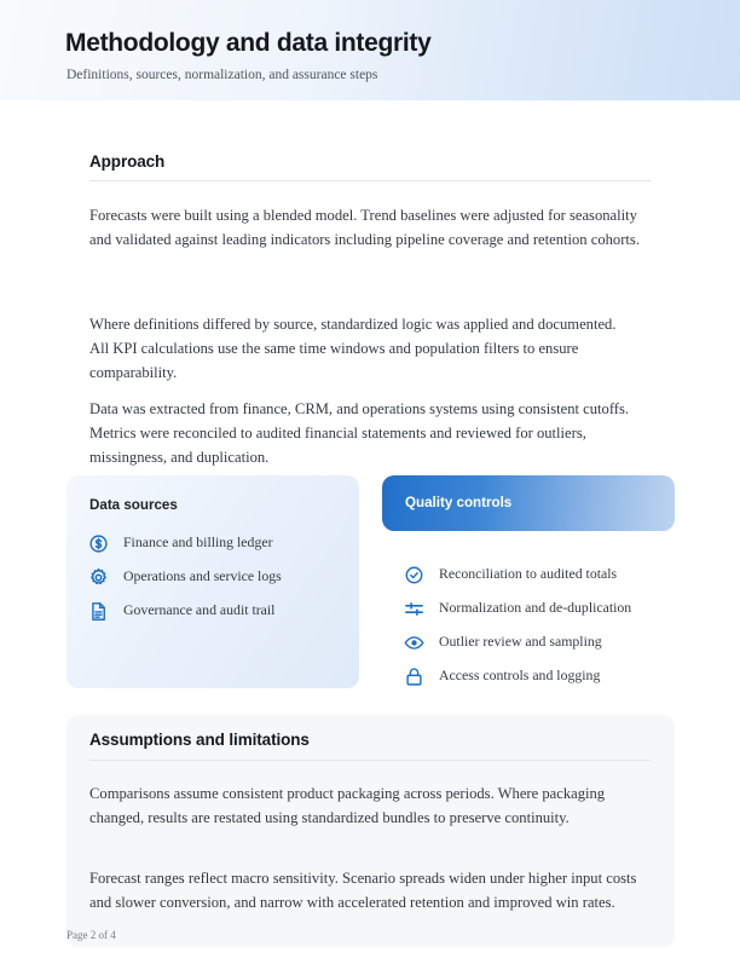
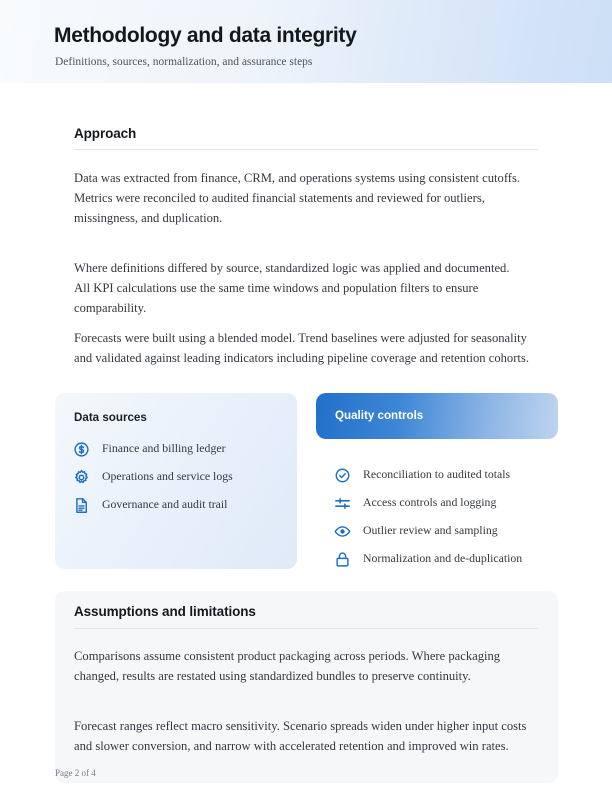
  Methodology and data integrity
  Definitions, sources, normalization, and assurance steps
  Approach
- Forecasts were built using a blended model. Trend baselines were adjusted for seasonality and validated against leading indicators including pipeline coverage and retention cohorts.
+ Data was extracted from finance, CRM, and operations systems using consistent cutoffs. Metrics were reconciled to audited financial statements and reviewed for outliers, missingness, and duplication.
  Where definitions differed by source, standardized logic was applied and documented. All KPI calculations use the same time windows and population filters to ensure comparability.
- Data was extracted from finance, CRM, and operations systems using consistent cutoffs. Metrics were reconciled to audited financial statements and reviewed for outliers, missingness, and duplication.
+ Forecasts were built using a blended model. Trend baselines were adjusted for seasonality and validated against leading indicators including pipeline coverage and retention cohorts.
  Data sources
  Finance and billing ledger
  Operations and service logs
  Governance and audit trail
  Quality controls
  Reconciliation to audited totals
- Normalization and de-duplication
+ Access controls and logging
  Outlier review and sampling
- Access controls and logging
+ Normalization and de-duplication
  Assumptions and limitations
  Comparisons assume consistent product packaging across periods. Where packaging changed, results are restated using standardized bundles to preserve continuity.
  Forecast ranges reflect macro sensitivity. Scenario spreads widen under higher input costs and slower conversion, and narrow with accelerated retention and improved win rates.
  Page 2 of 4
